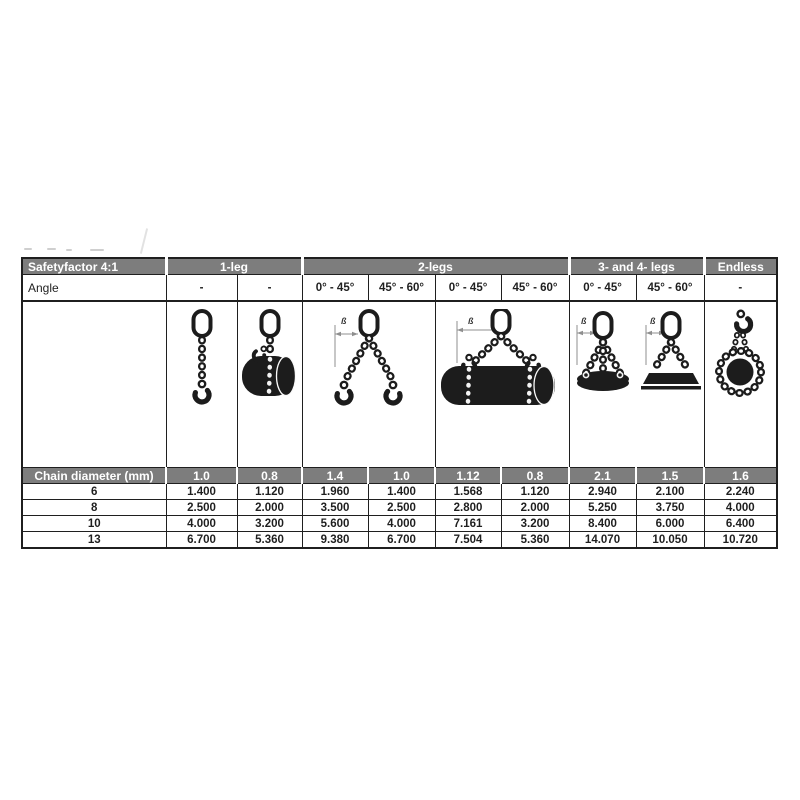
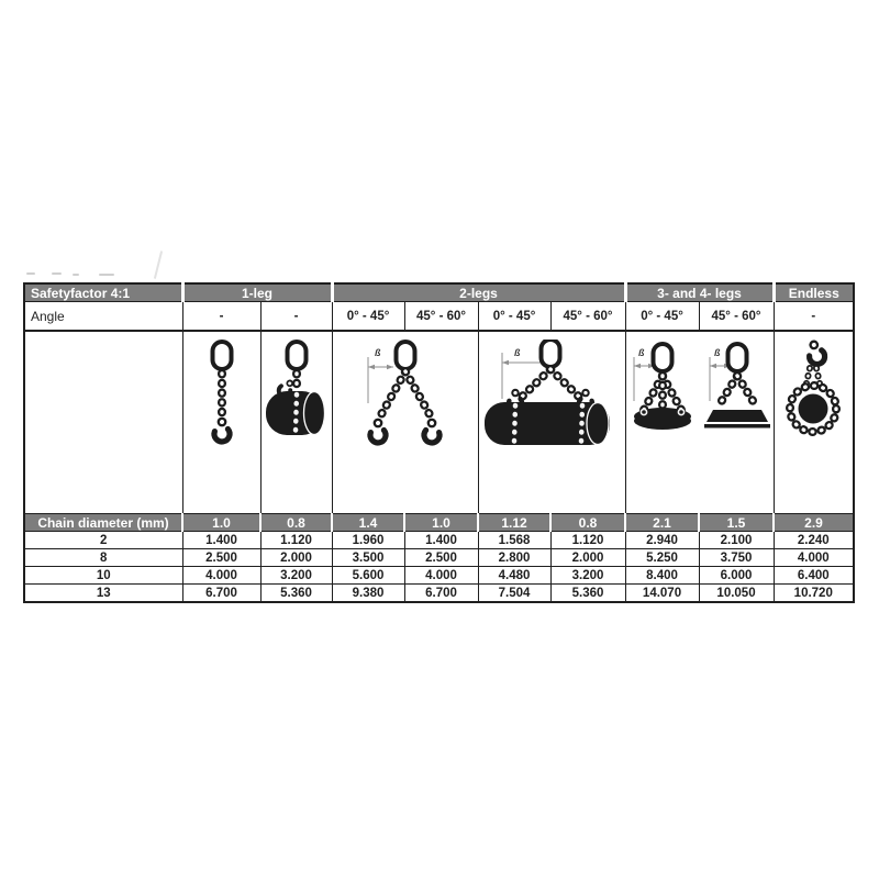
  Safetyfactor 4:1	1-leg	2-legs	3- and 4- legs	Endless
  Angle	-	-	0° - 45°	45° - 60°	0° - 45°	45° - 60°	0° - 45°	45° - 60°	-
  			ß	ß	ß ß
- Chain diameter (mm)	1.0	0.8	1.4	1.0	1.12	0.8	2.1	1.5	1.6
+ Chain diameter (mm)	1.0	0.8	1.4	1.0	1.12	0.8	2.1	1.5	2.9
- 6	1.400	1.120	1.960	1.400	1.568	1.120	2.940	2.100	2.240
+ 2	1.400	1.120	1.960	1.400	1.568	1.120	2.940	2.100	2.240
  8	2.500	2.000	3.500	2.500	2.800	2.000	5.250	3.750	4.000
- 10	4.000	3.200	5.600	4.000	7.161	3.200	8.400	6.000	6.400
+ 10	4.000	3.200	5.600	4.000	4.480	3.200	8.400	6.000	6.400
  13	6.700	5.360	9.380	6.700	7.504	5.360	14.070	10.050	10.720
